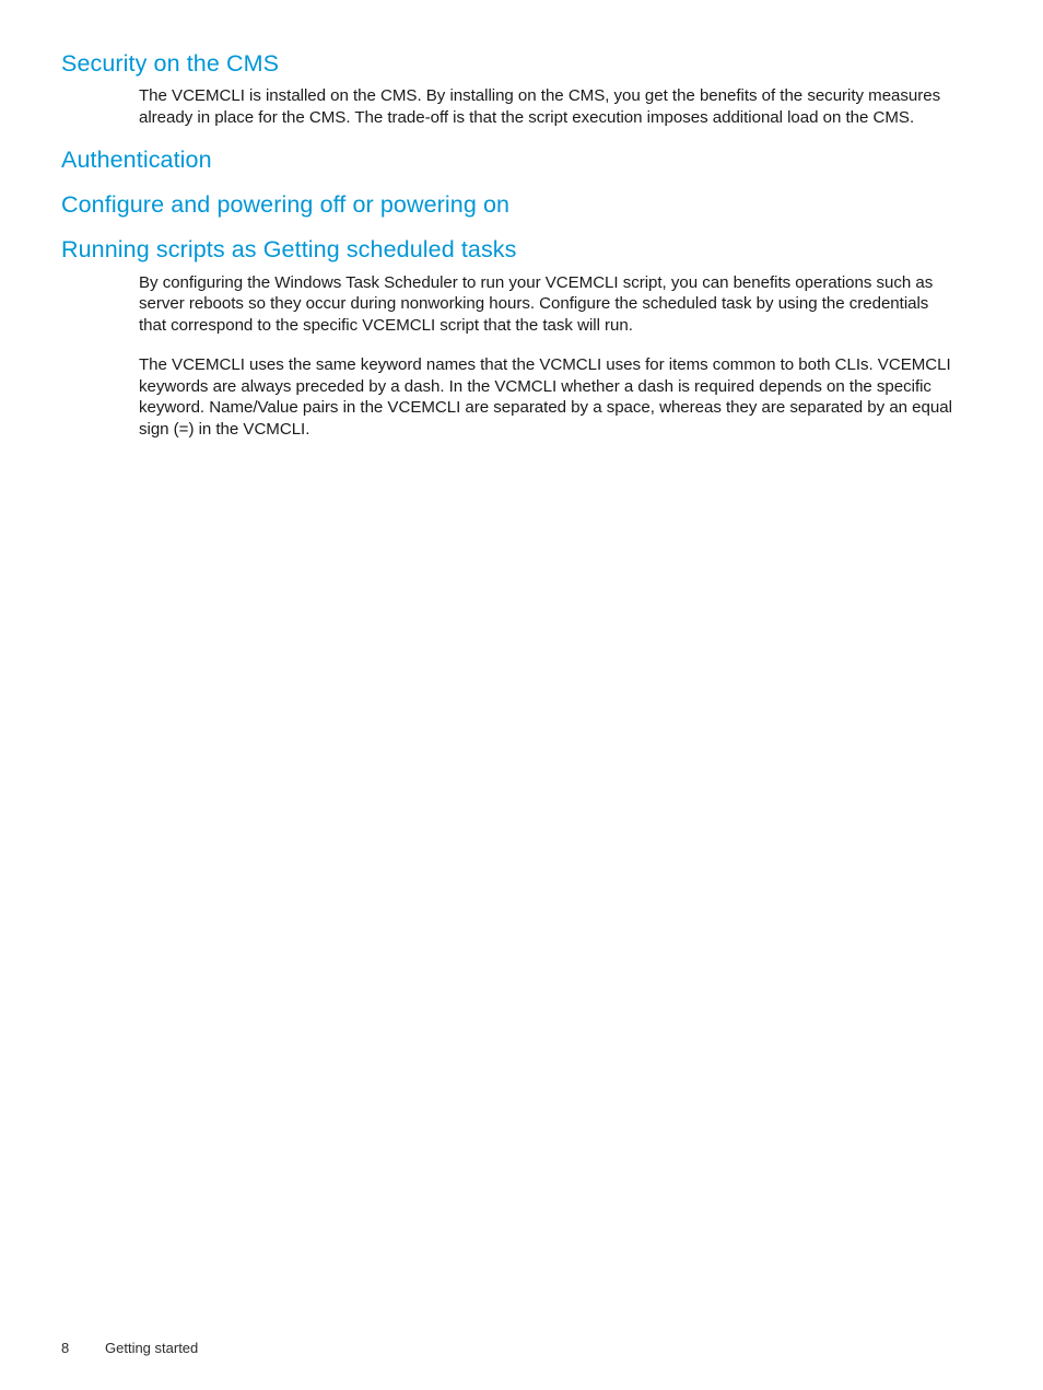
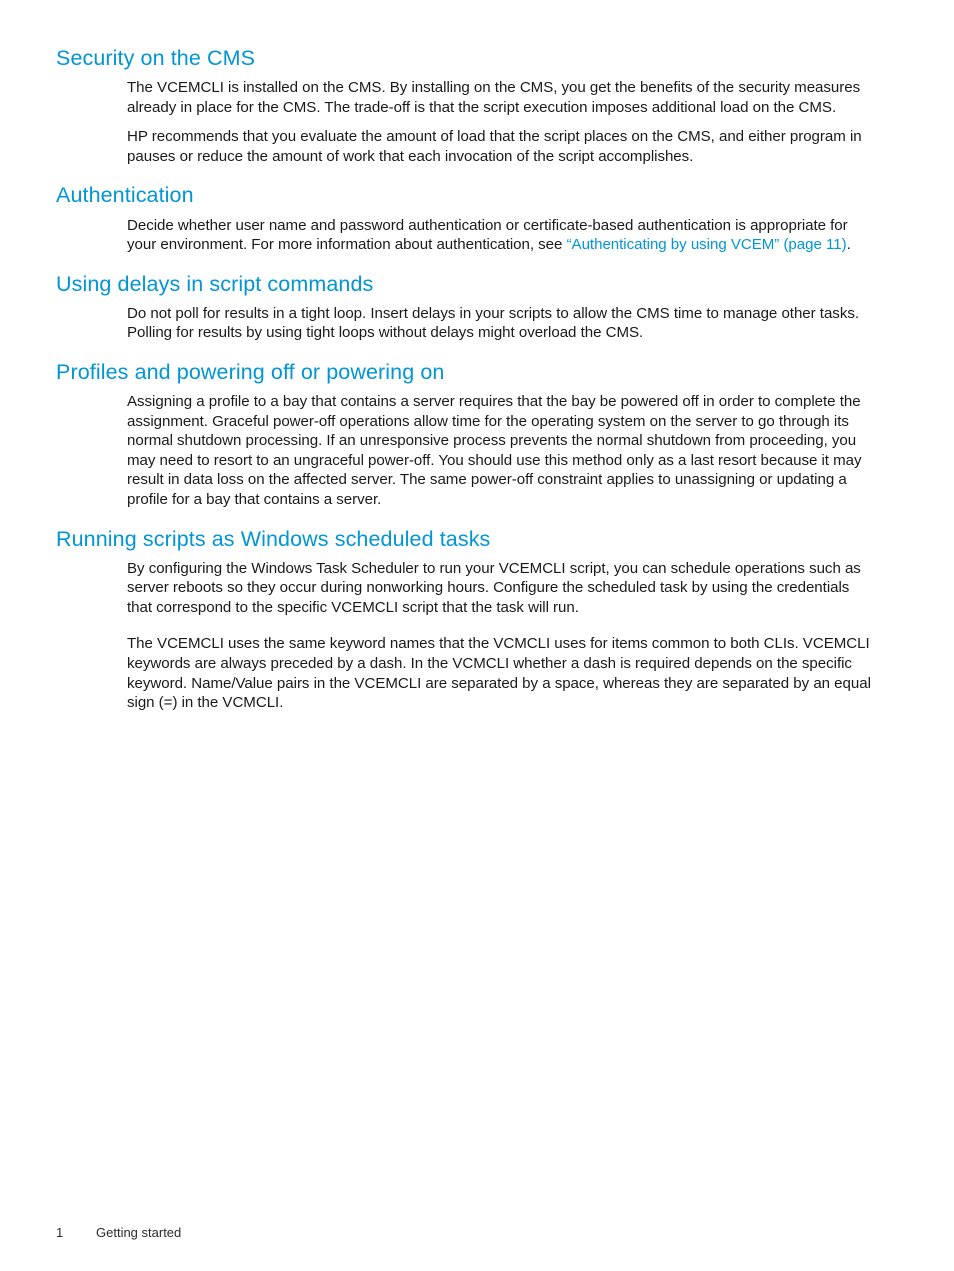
  Security on the CMS
  The VCEMCLI is installed on the CMS. By installing on the CMS, you get the benefits of the security measures already in place for the CMS. The trade-off is that the script execution imposes additional load on the CMS.
+ HP recommends that you evaluate the amount of load that the script places on the CMS, and either program in pauses or reduce the amount of work that each invocation of the script accomplishes.
  Authentication
+ Decide whether user name and password authentication or certificate-based authentication is appropriate for your environment. For more information about authentication, see “Authenticating by using VCEM” (page 11).
+ Using delays in script commands
+ Do not poll for results in a tight loop. Insert delays in your scripts to allow the CMS time to manage other tasks. Polling for results by using tight loops without delays might overload the CMS.
- Configure and powering off or powering on
+ Profiles and powering off or powering on
+ Assigning a profile to a bay that contains a server requires that the bay be powered off in order to complete the assignment. Graceful power-off operations allow time for the operating system on the server to go through its normal shutdown processing. If an unresponsive process prevents the normal shutdown from proceeding, you may need to resort to an ungraceful power-off. You should use this method only as a last resort because it may result in data loss on the affected server. The same power-off constraint applies to unassigning or updating a profile for a bay that contains a server.
- Running scripts as Getting scheduled tasks
+ Running scripts as Windows scheduled tasks
- By configuring the Windows Task Scheduler to run your VCEMCLI script, you can benefits operations such as server reboots so they occur during nonworking hours. Configure the scheduled task by using the credentials that correspond to the specific VCEMCLI script that the task will run.
+ By configuring the Windows Task Scheduler to run your VCEMCLI script, you can schedule operations such as server reboots so they occur during nonworking hours. Configure the scheduled task by using the credentials that correspond to the specific VCEMCLI script that the task will run.
  The VCEMCLI uses the same keyword names that the VCMCLI uses for items common to both CLIs. VCEMCLI keywords are always preceded by a dash. In the VCMCLI whether a dash is required depends on the specific keyword. Name/Value pairs in the VCEMCLI are separated by a space, whereas they are separated by an equal sign (=) in the VCMCLI.
- 8
+ 1
  Getting started
